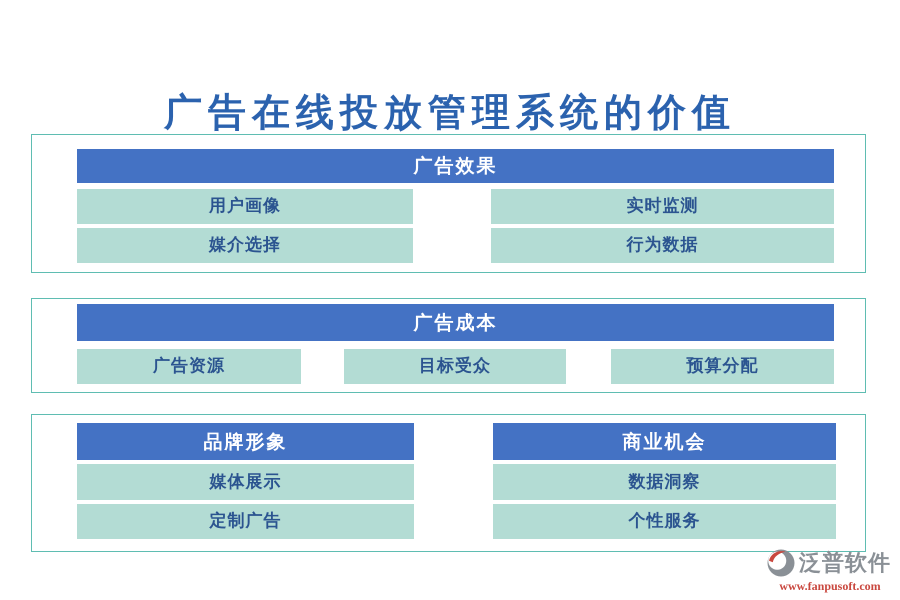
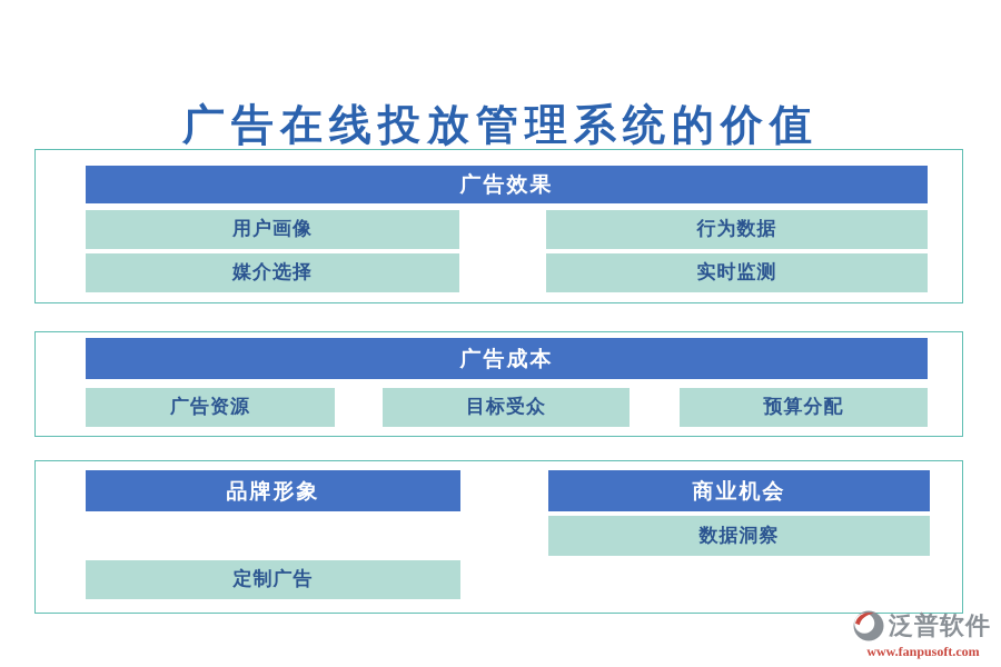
  广告在线投放管理系统的价值
  广告效果
  用户画像
- 实时监测
+ 行为数据
  媒介选择
- 行为数据
+ 实时监测
  广告成本
  广告资源
  目标受众
  预算分配
  品牌形象
  商业机会
- 媒体展示
  定制广告
  数据洞察
- 个性服务
  泛普软件
  www.fanpusoft.com
